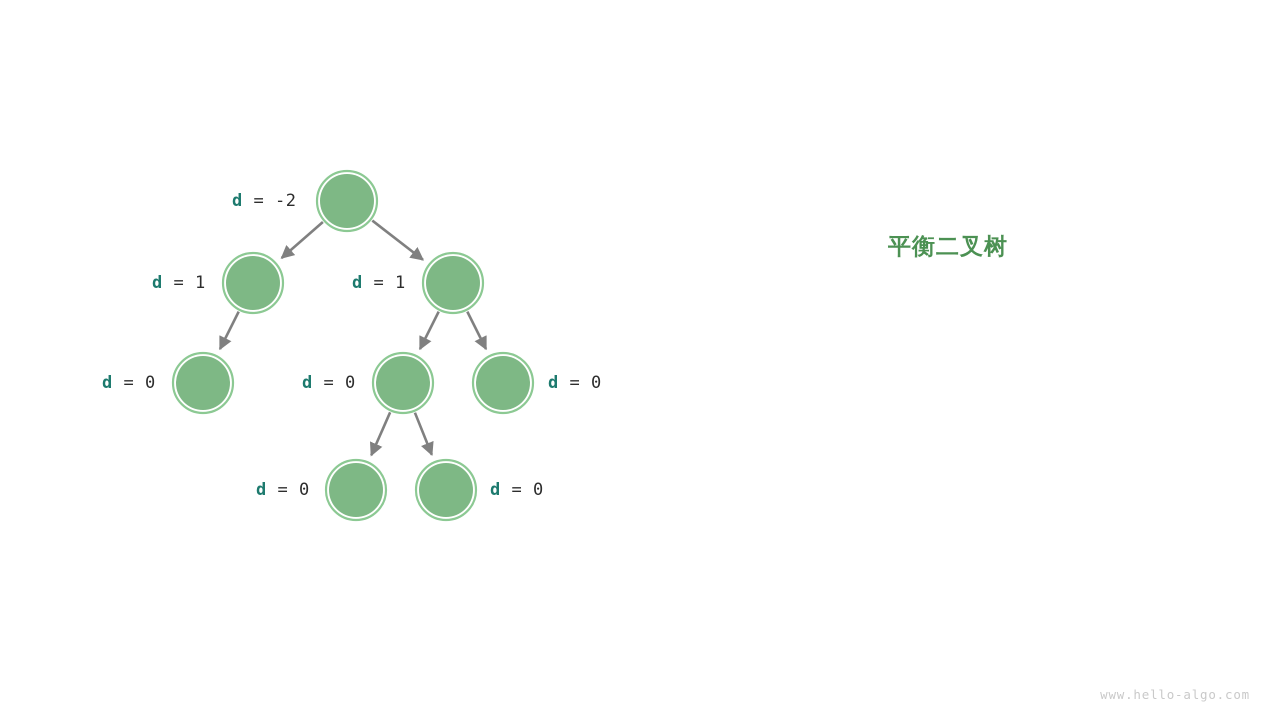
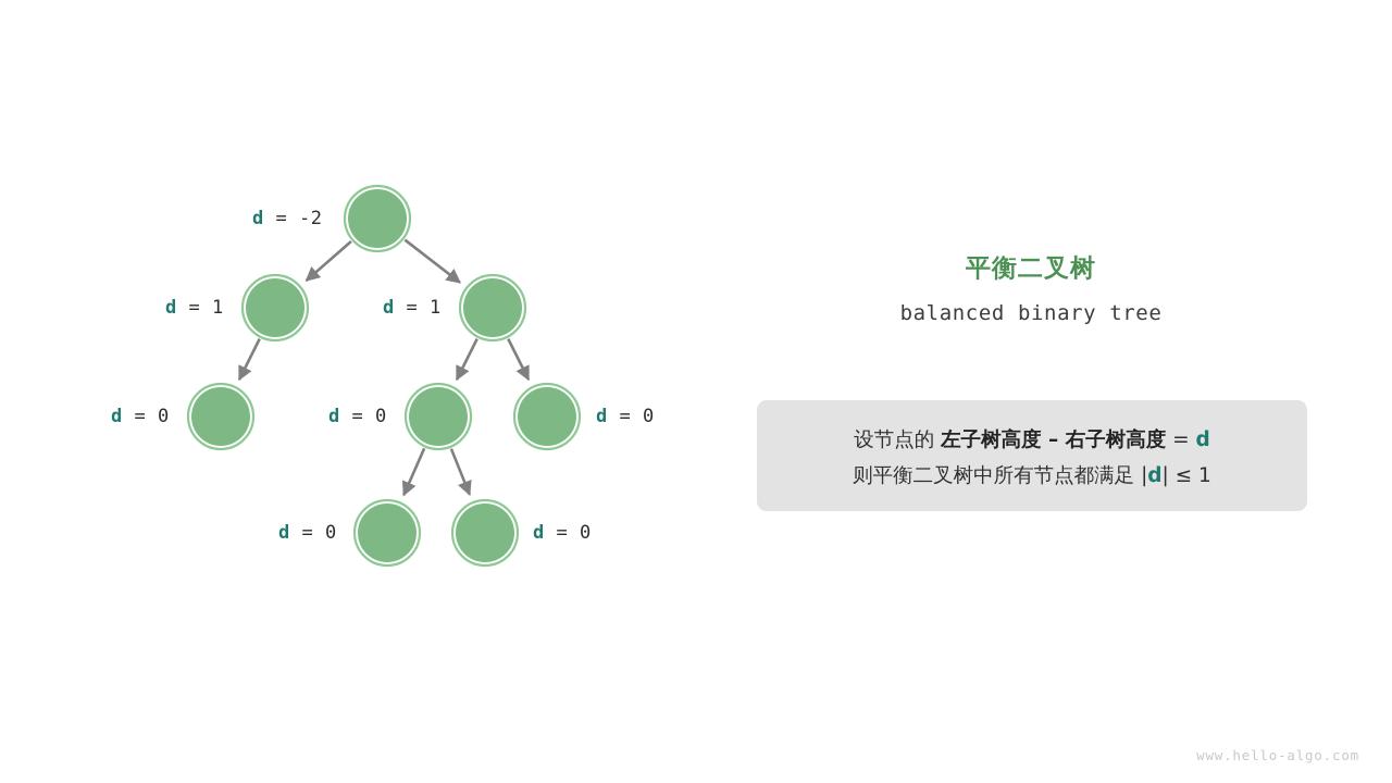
  d = -2
  d = 1
  d = 1
  d = 0
  d = 0
  d = 0
  d = 0
  d = 0
  平衡二叉树
+ balanced binary tree
+ 设节点的 左子树高度 – 右子树高度 = d
+ 则平衡二叉树中所有节点都满足 |d| ≤ 1
  www.hello-algo.com
